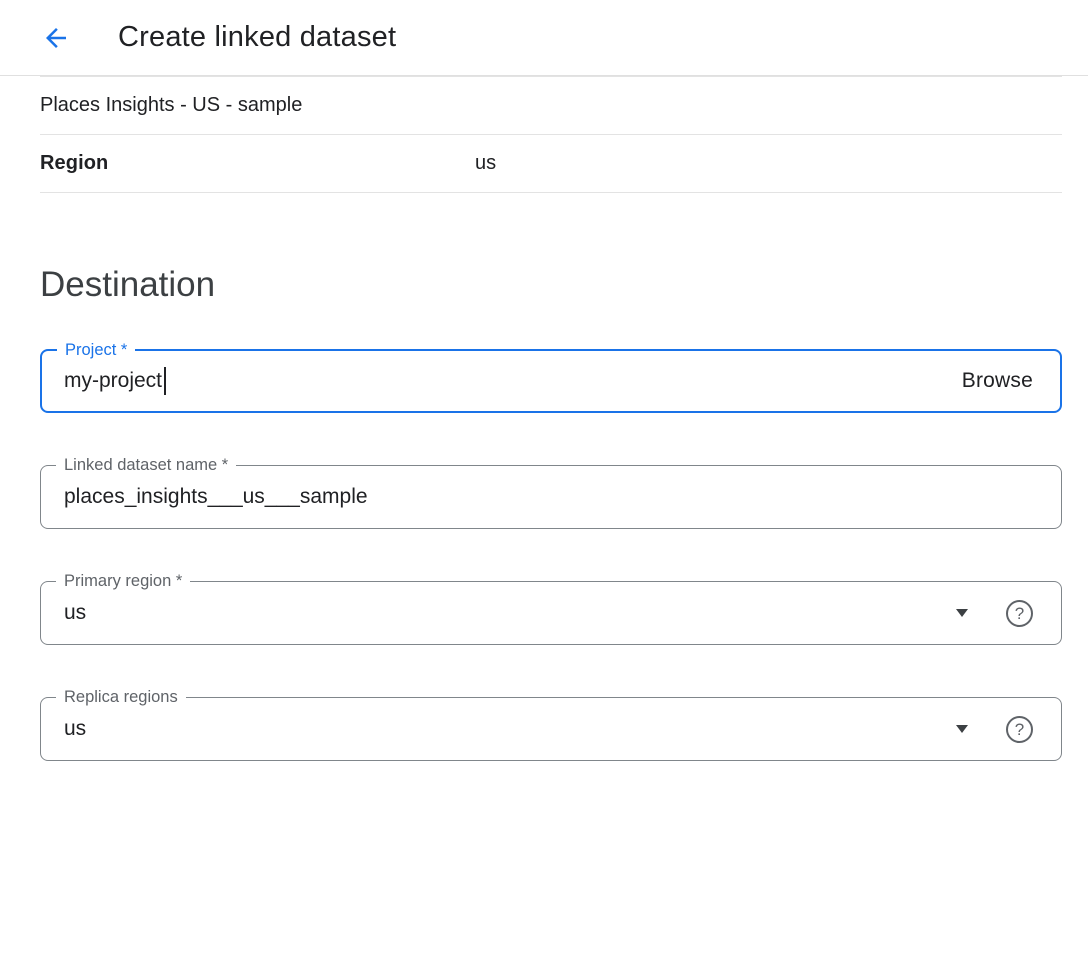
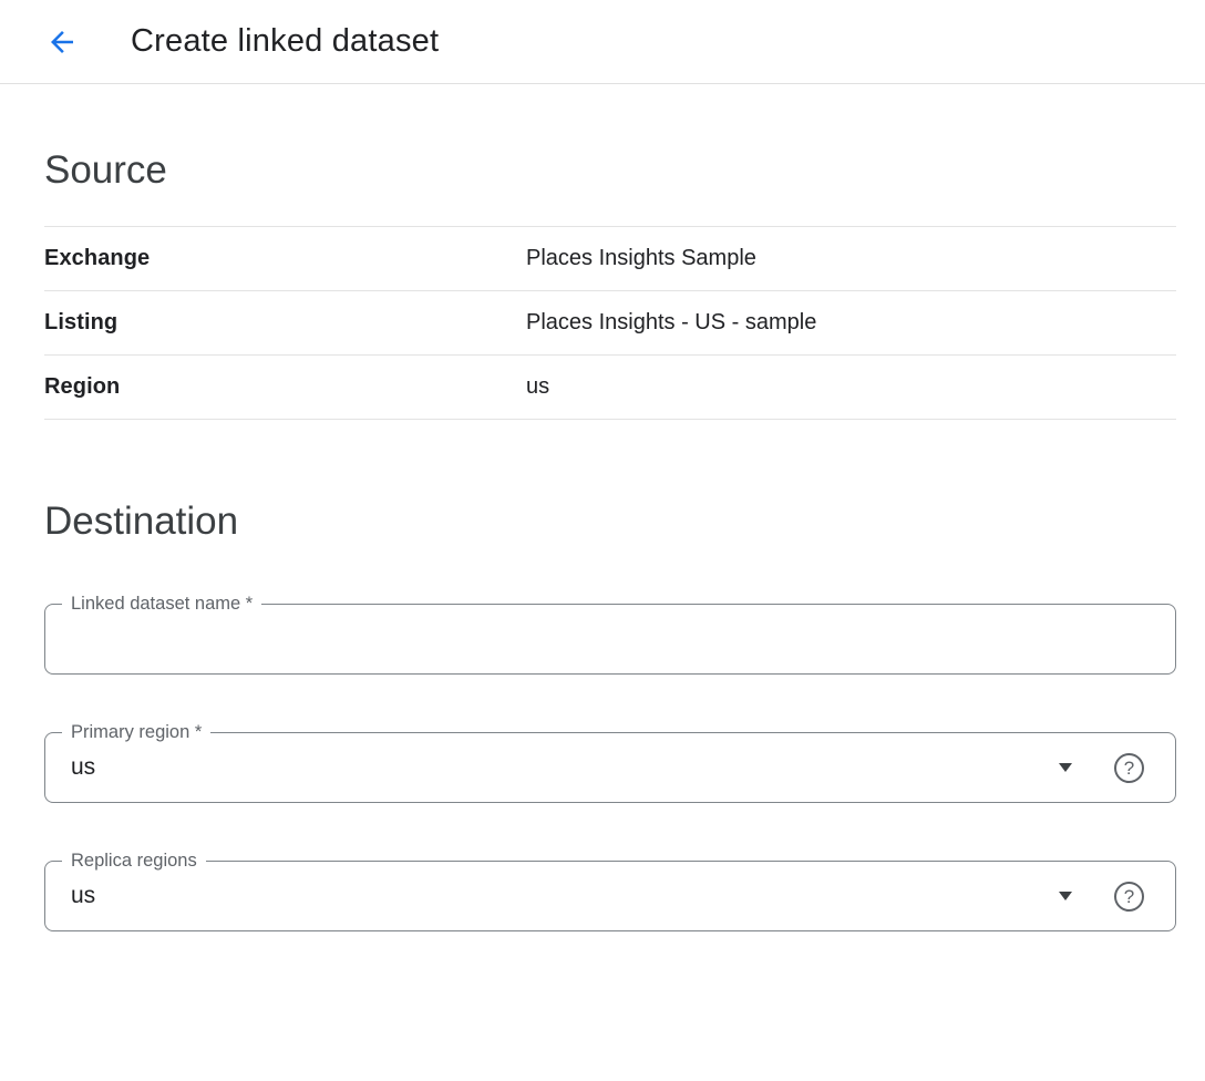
  Create linked dataset
+ Source
+ Exchange
+ Places Insights Sample
+ Listing
  Places Insights - US - sample
  Region
  us
  Destination
- Project *
- my-project
- Browse
  Linked dataset name *
- places_insights___us___sample
  Primary region *
  us
  ?
  Replica regions
  us
  ?
